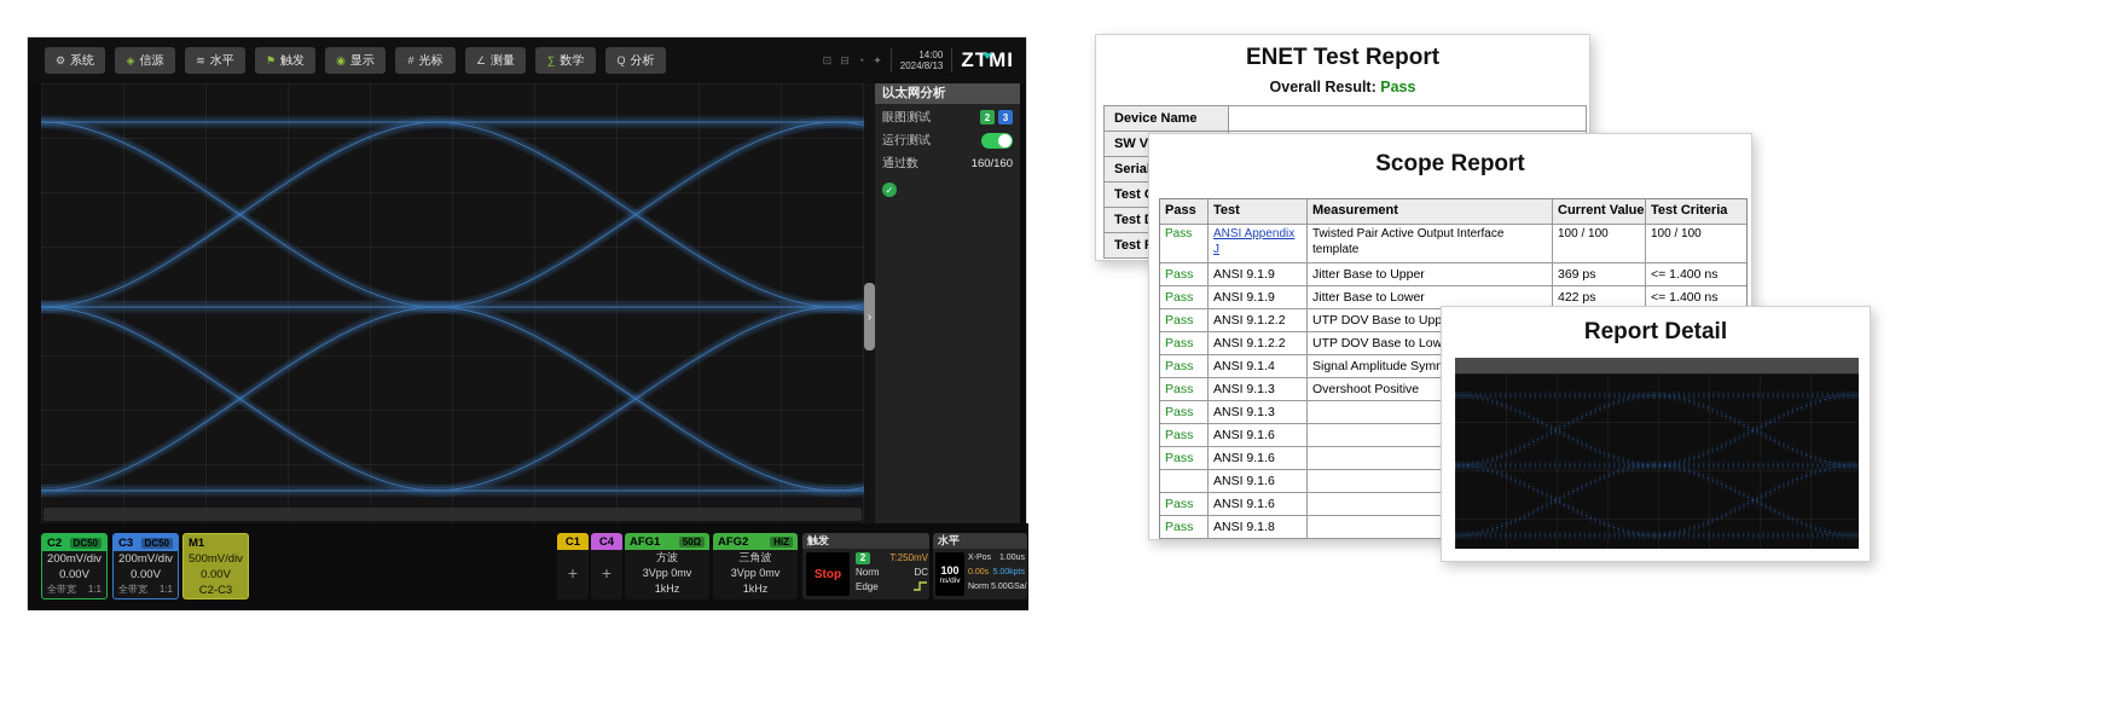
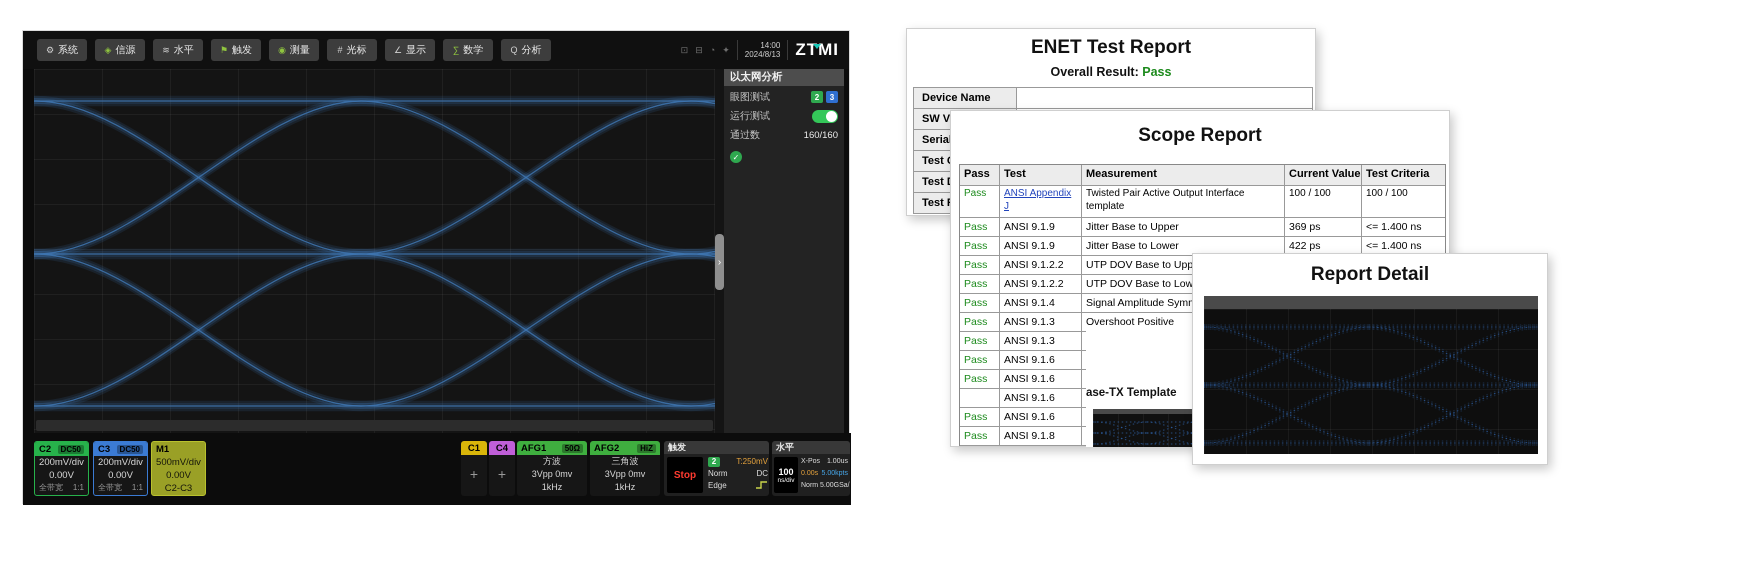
  ⚙
  系统
  ◈
  信源
  ≋
  水平
  ⚑
  触发
  ◉
- 显示
+ 测量
  #
  光标
  ∠
- 测量
+ 显示
  ∑
  数学
  Q
  分析
  ⊡
  ⊟
  ◔
  ✦
  14:00
  2024/8/13
  ZTMI
  ›
  以太网分析
  眼图测试
  2
  3
  运行测试
  通过数
  160/160
  ✓
  C2
  DC50
  200mV/div
  0.00V
  全带宽
  1:1
  C3
  DC50
  200mV/div
  0.00V
  全带宽
  1:1
  M1
  500mV/div
  0.00V
  C2-C3
  C1
  +
  C4
  +
  AFG1
  50Ω
  方波
  3Vpp 0mv
  1kHz
  AFG2
  HiZ
  三角波
  3Vpp 0mv
  1kHz
  触发
  Stop
  2
  Norm
  Edge
  T:250mV
  DC
  水平
  100
  ENET Test Report
  Overall Result: Pass
  Device Name
  SW V
  Seria
  Test
  Test
  Test
  Scope Report
  Pass
  Test
  Measurement
  Current Value
  Test Criteria
  Pass
  ANSI Appendix J
  Twisted Pair Active Output Interface template
  100 / 100
  100 / 100
  Pass
  ANSI 9.1.9
  Jitter Base to Upper
  369 ps
  <= 1.400 ns
  Pass
  ANSI 9.1.9
  Jitter Base to Lower
  422 ps
  <= 1.400 ns
  Pass
  ANSI 9.1.2.2
  UTP DOV Base to Upp
  Pass
  ANSI 9.1.2.2
  UTP DOV Base to Low
  Pass
  ANSI 9.1.4
  Signal Amplitude Sym
  Pass
  ANSI 9.1.3
  Overshoot Positive
  Pass
  ANSI 9.1.3
  Pass
  ANSI 9.1.6
  Pass
  ANSI 9.1.6
  ANSI 9.1.6
  Pass
  ANSI 9.1.6
  Pass
  ANSI 9.1.8
+ ase-TX Template
  Report Detail
